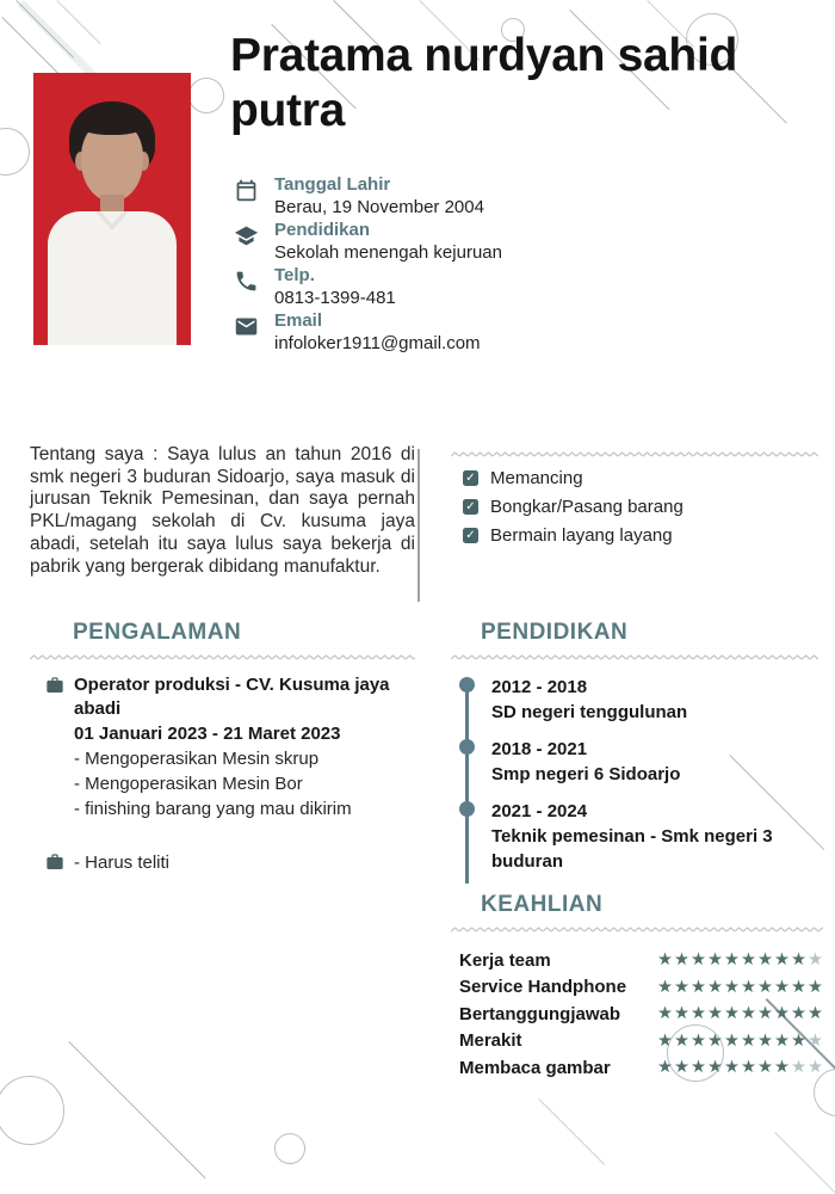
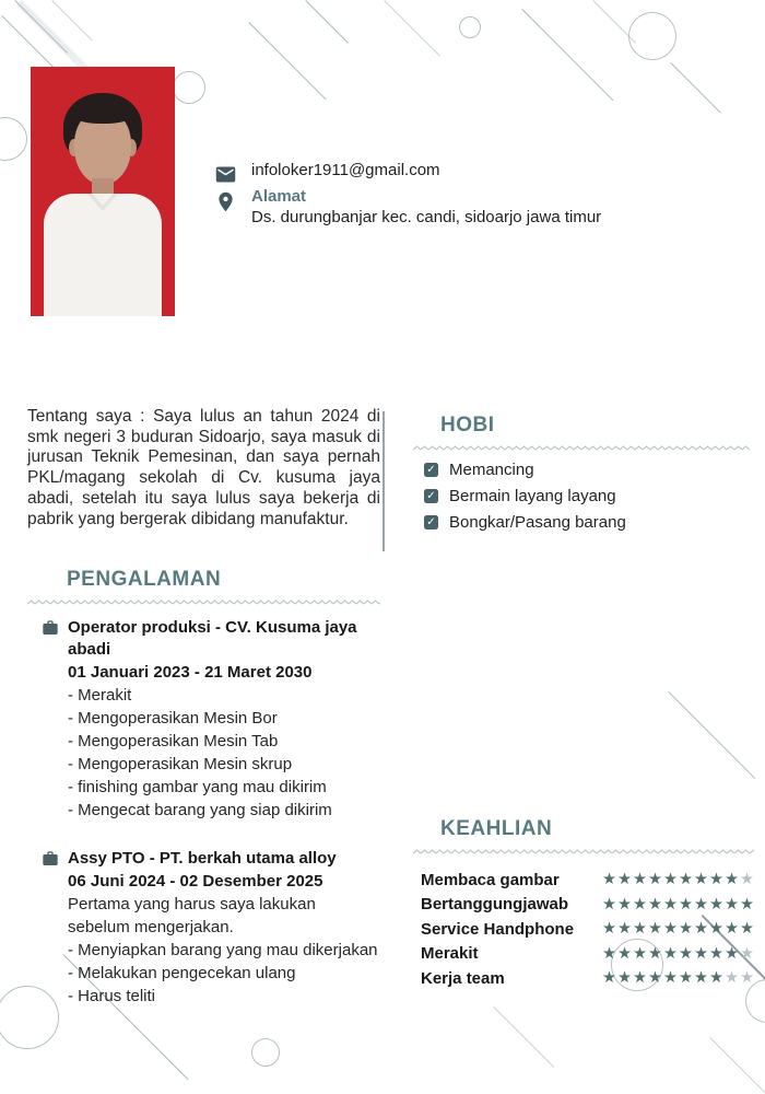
- Pratama nurdyan sahid putra
- Tanggal Lahir
- Berau, 19 November 2004
- Pendidikan
- Sekolah menengah kejuruan
- Telp.
- 0813-1399-481
- Email
  infoloker1911@gmail.com
+ Alamat
+ Ds. durungbanjar kec. candi, sidoarjo jawa timur
- Tentang saya : Saya lulus an tahun 2016 di smk negeri 3 buduran Sidoarjo, saya masuk di jurusan Teknik Pemesinan, dan saya pernah PKL/magang sekolah di Cv. kusuma jaya abadi, setelah itu saya lulus saya bekerja di pabrik yang bergerak dibidang manufaktur.
+ Tentang saya : Saya lulus an tahun 2024 di smk negeri 3 buduran Sidoarjo, saya masuk di jurusan Teknik Pemesinan, dan saya pernah PKL/magang sekolah di Cv. kusuma jaya abadi, setelah itu saya lulus saya bekerja di pabrik yang bergerak dibidang manufaktur.
+ HOBI
  ✓
  Memancing
  ✓
- Bongkar/Pasang barang
+ Bermain layang layang
  ✓
- Bermain layang layang
+ Bongkar/Pasang barang
  PENGALAMAN
  Operator produksi - CV. Kusuma jaya abadi
- 01 Januari 2023 - 21 Maret 2023
+ 01 Januari 2023 - 21 Maret 2030
+ - Merakit
- - Mengoperasikan Mesin skrup
+ - Mengoperasikan Mesin Bor
+ - Mengoperasikan Mesin Tab
- - Mengoperasikan Mesin Bor
+ - Mengoperasikan Mesin skrup
- - finishing barang yang mau dikirim
+ - finishing gambar yang mau dikirim
+ - Mengecat barang yang siap dikirim
+ Assy PTO - PT. berkah utama alloy
+ 06 Juni 2024 - 02 Desember 2025
+ Pertama yang harus saya lakukan sebelum mengerjakan.
+ - Menyiapkan barang yang mau dikerjakan
+ - Melakukan pengecekan ulang
  - Harus teliti
- PENDIDIKAN
- 2012 - 2018
- SD negeri tenggulunan
- 2018 - 2021
- Smp negeri 6 Sidoarjo
- 2021 - 2024
- Teknik pemesinan - Smk negeri 3 buduran
  KEAHLIAN
- Kerja team
+ Membaca gambar
  ★★★★★★★★★★
- Service Handphone
+ Bertanggungjawab
  ★★★★★★★★★★
- Bertanggungjawab
+ Service Handphone
  ★★★★★★★★★★
  Merakit
  ★★★★★★★★★★
- Membaca gambar
+ Kerja team
  ★★★★★★★★★★
